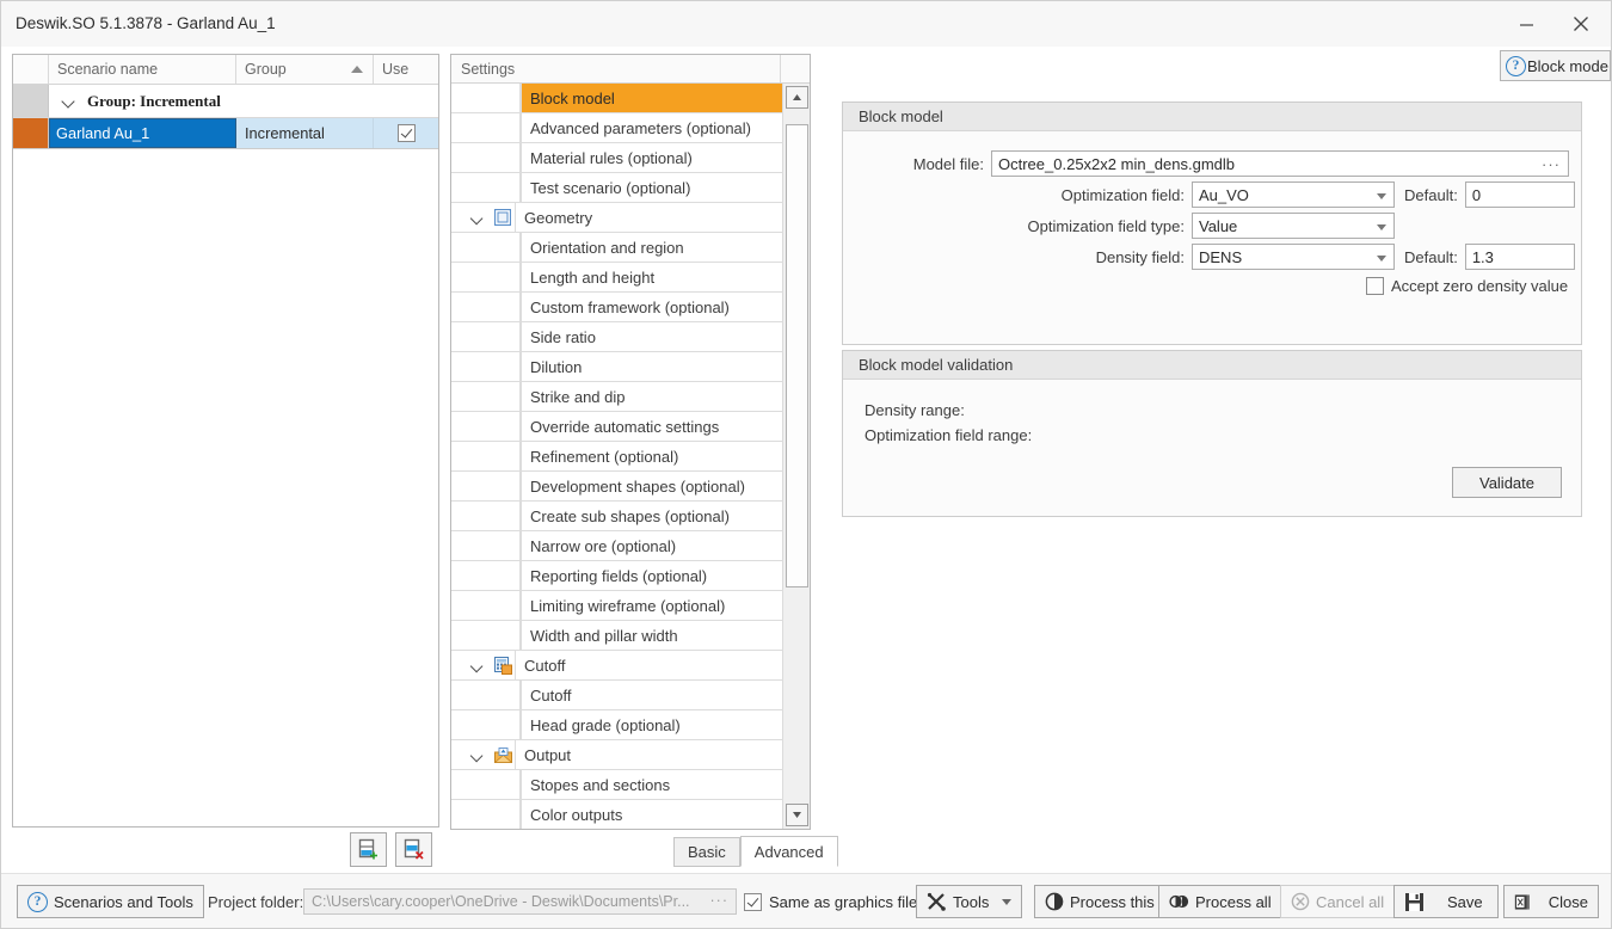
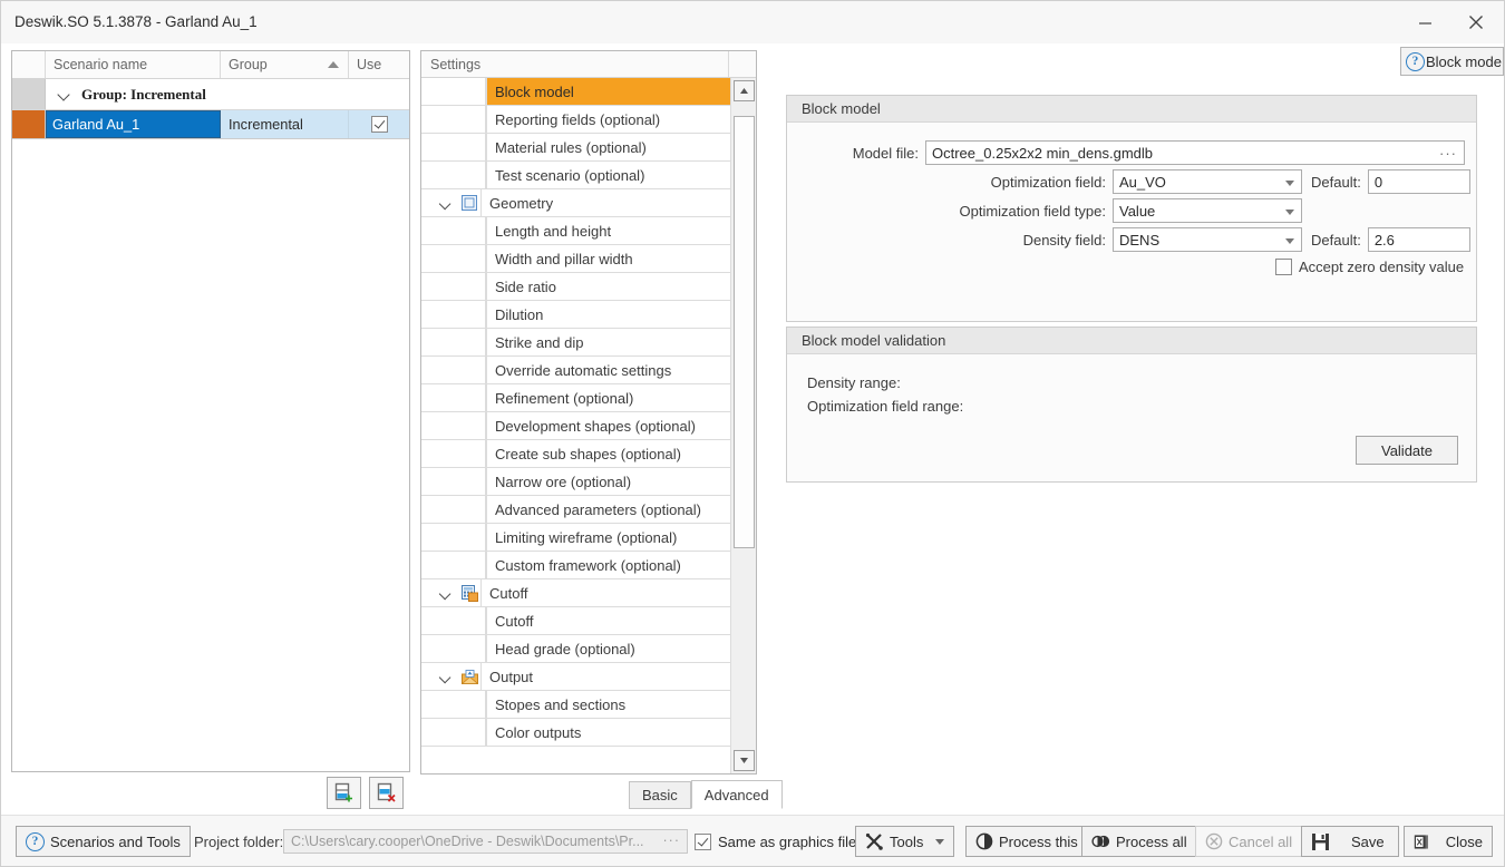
  Deswik.SO 5.1.3878 - Garland Au_1
  ?
  Block mode
  Scenario name
  Group
  Use
  Group: Incremental
  Garland Au_1
  Incremental
  Settings
  Block model
- Advanced parameters (optional)
+ Reporting fields (optional)
  Material rules (optional)
  Test scenario (optional)
  Geometry
- Orientation and region
  Length and height
- Custom framework (optional)
+ Width and pillar width
  Side ratio
  Dilution
  Strike and dip
  Override automatic settings
  Refinement (optional)
  Development shapes (optional)
  Create sub shapes (optional)
  Narrow ore (optional)
- Reporting fields (optional)
+ Advanced parameters (optional)
  Limiting wireframe (optional)
- Width and pillar width
+ Custom framework (optional)
  Cutoff
  Cutoff
  Head grade (optional)
  Output
  Stopes and sections
  Color outputs
  Basic
  Advanced
  Block model
  Model file:
  Octree_0.25x2x2 min_dens.gmdlb
  ···
  Optimization field:
  Au_VO
  Default:
  0
  Optimization field type:
  Value
  Density field:
  DENS
  Default:
- 1.3
+ 2.6
  Accept zero density value
  Block model validation
  Density range:
  Optimization field range:
  Validate
  ?
  Scenarios and Tools
  Project folder:
  C:\Users\cary.cooper\OneDrive - Deswik\Documents\Pr...
  ···
  Same as graphics file
  Tools
  Process this
  Process all
  Cancel all
  Save
  Close
